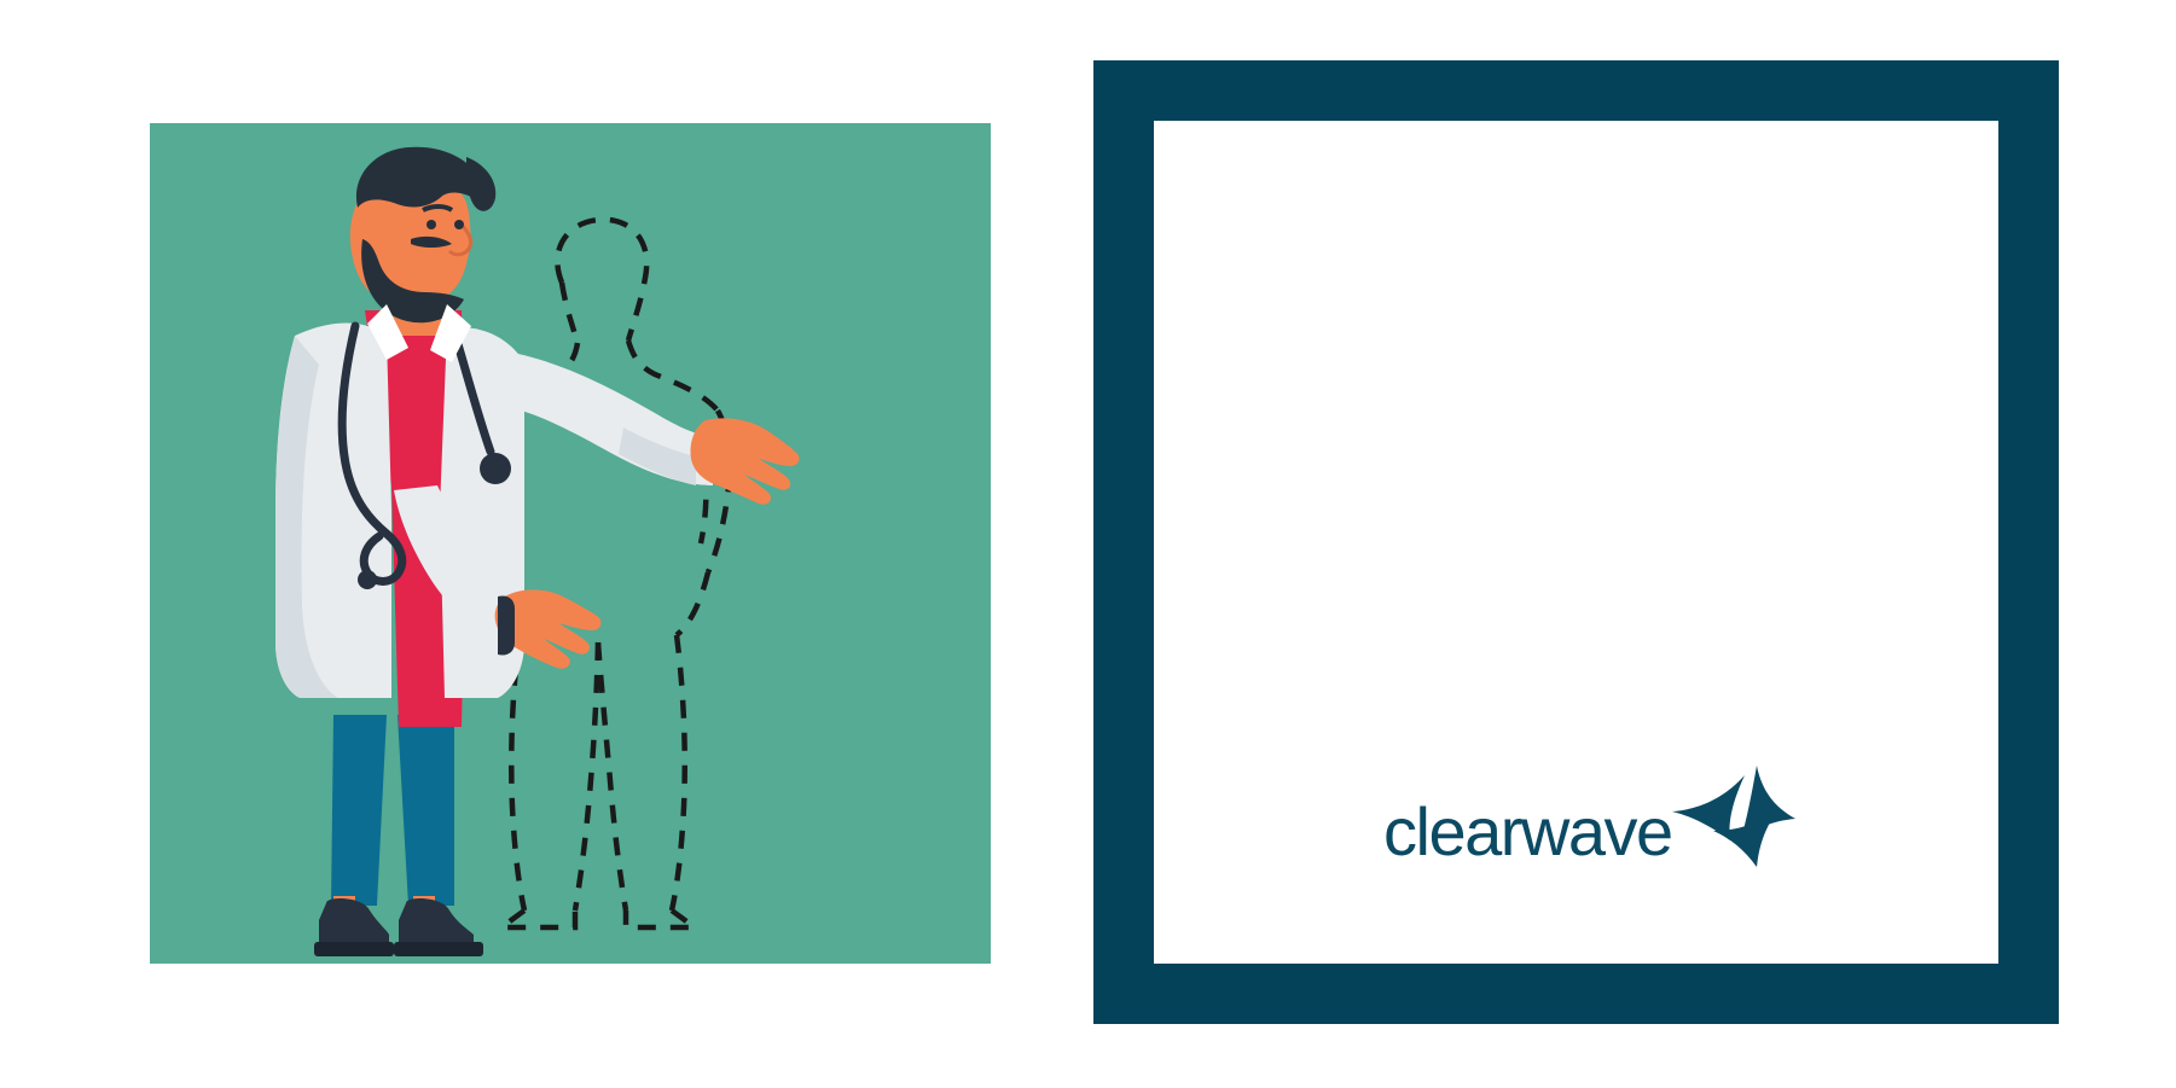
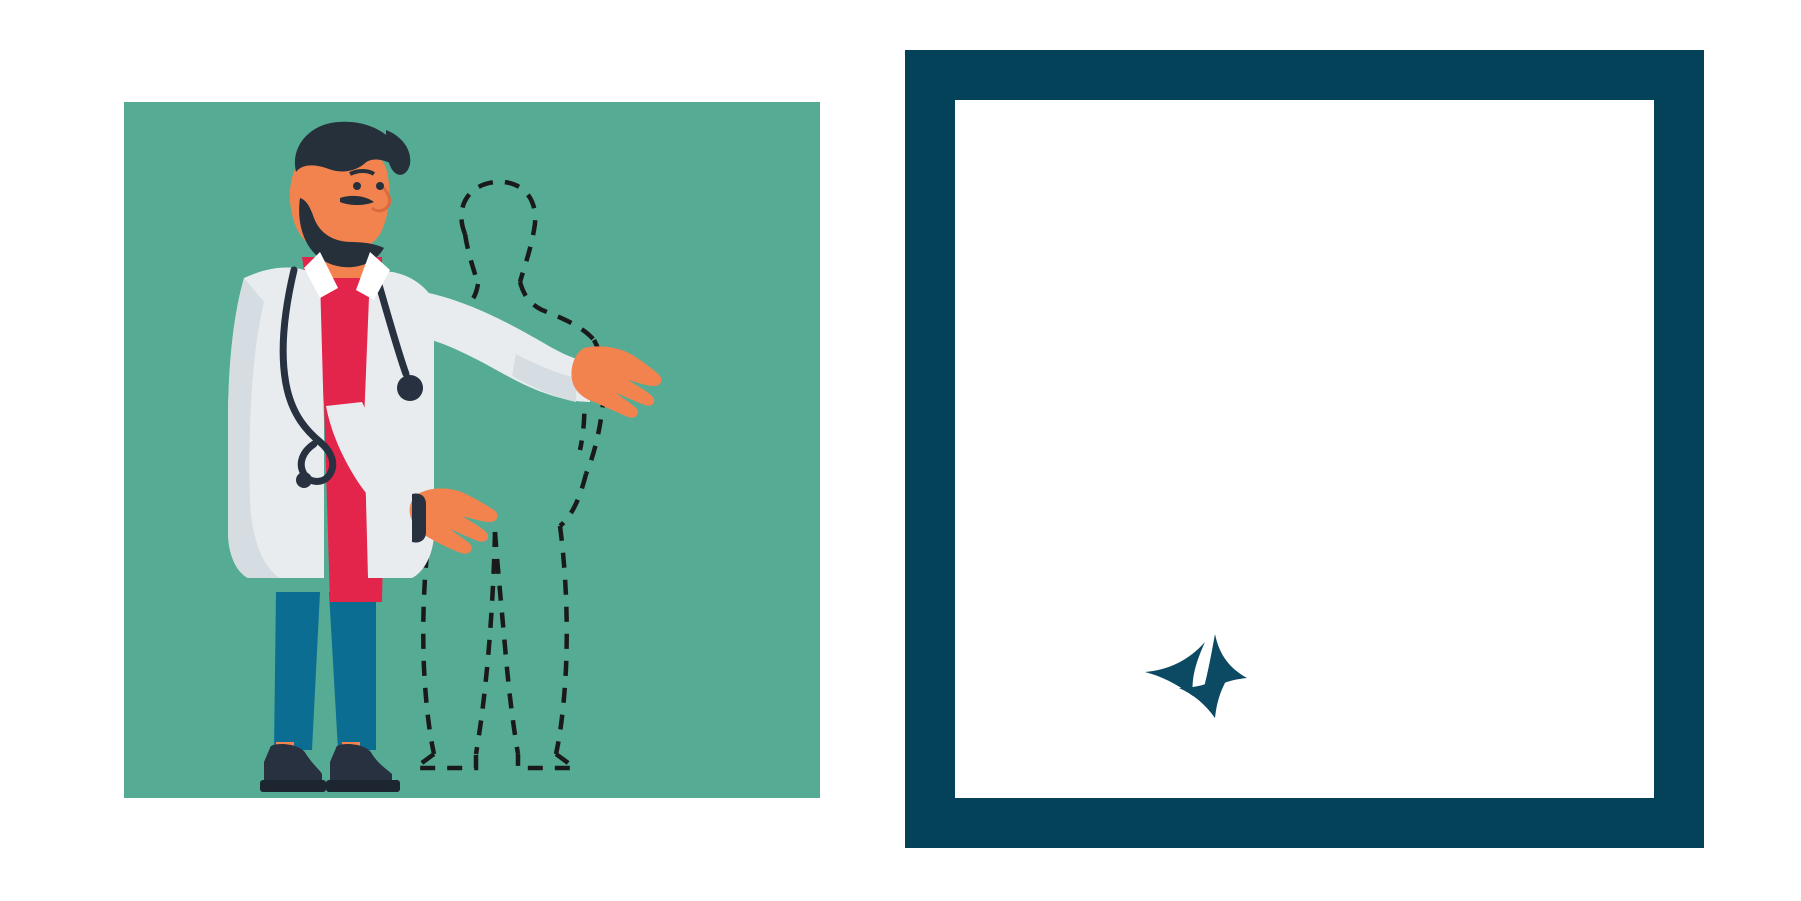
- clearwave
